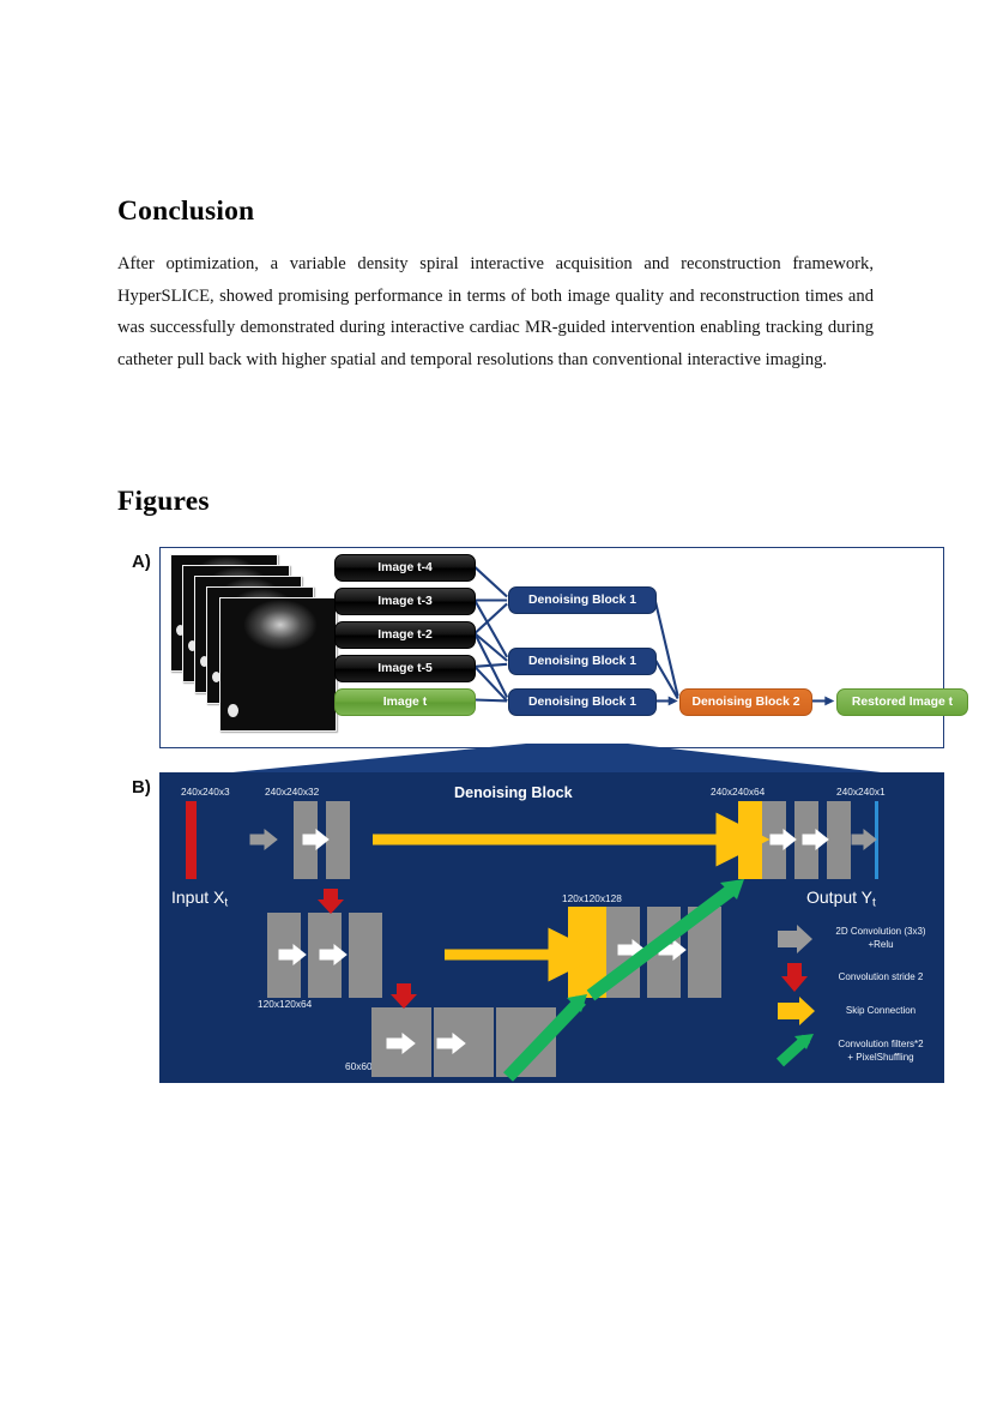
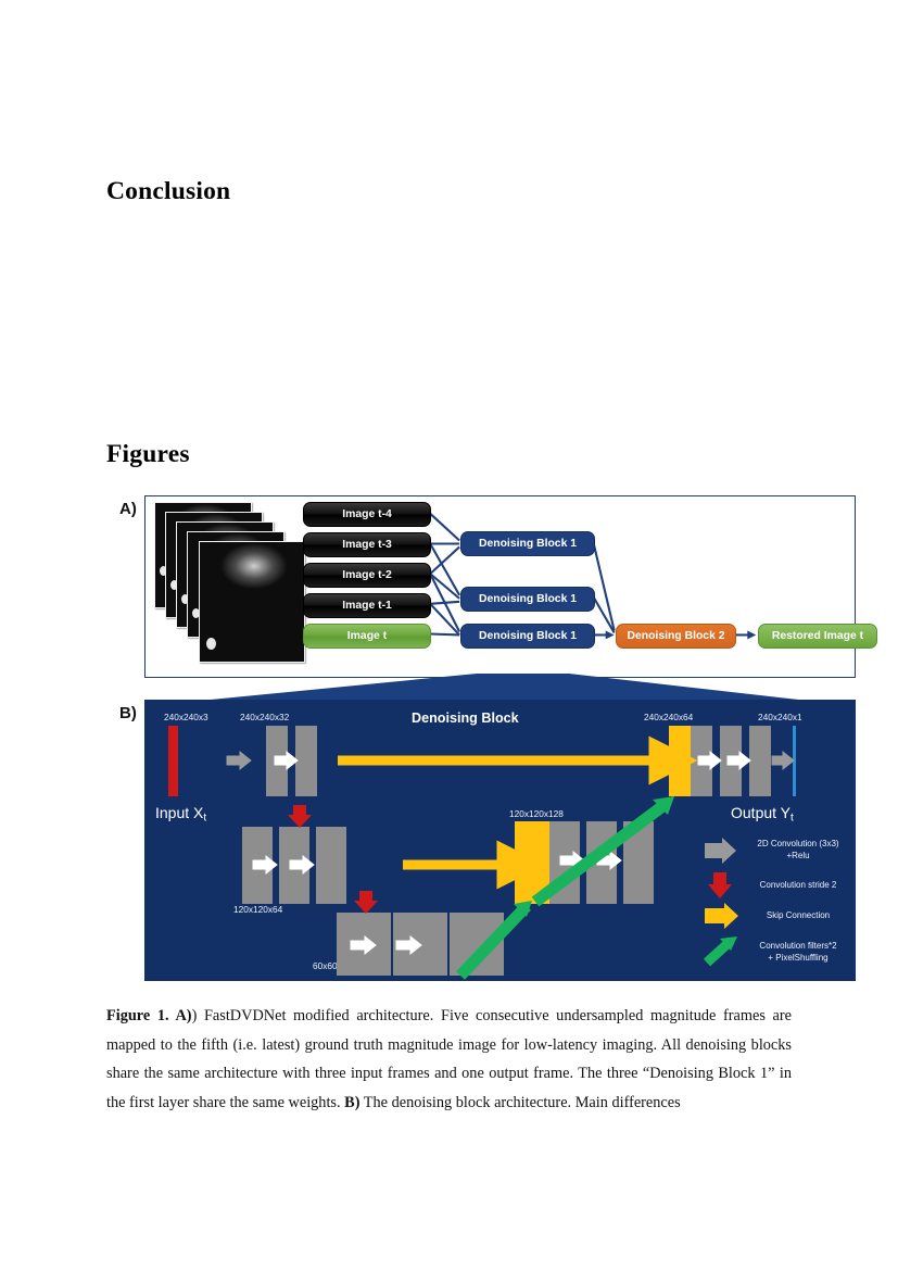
  Conclusion
- After optimization, a variable density spiral interactive acquisition and reconstruction framework, HyperSLICE, showed promising performance in terms of both image quality and reconstruction times and was successfully demonstrated during interactive cardiac MR-guided intervention enabling tracking during catheter pull back with higher spatial and temporal resolutions than conventional interactive imaging.
  Figures
+ Figure 1. A)) FastDVDNet modified architecture. Five consecutive undersampled magnitude frames are mapped to the fifth (i.e. latest) ground truth magnitude image for low-latency imaging. All denoising blocks share the same architecture with three input frames and one output frame. The three “Denoising Block 1” in the first layer share the same weights. B) The denoising block architecture. Main differences
  A)
  B)
  Image t-4
  Image t-3
  Image t-2
- Image t-5
+ Image t-1
  Image t
  Denoising Block 1
  Denoising Block 1
  Denoising Block 1
  Denoising Block 2
  Restored Image t
  Denoising Block
  240x240x3
  240x240x32
  240x240x64
  240x240x1
  120x120x64
  120x120x128
  Input Xt
  Output Yt
  2D Convolution (3x3)
  +Relu
  Convolution stride 2
  Skip Connection
  Convolution filters*2
  + PixelShuffling
